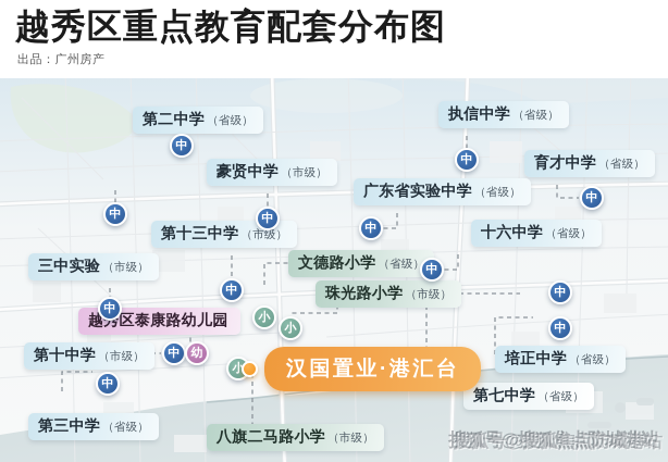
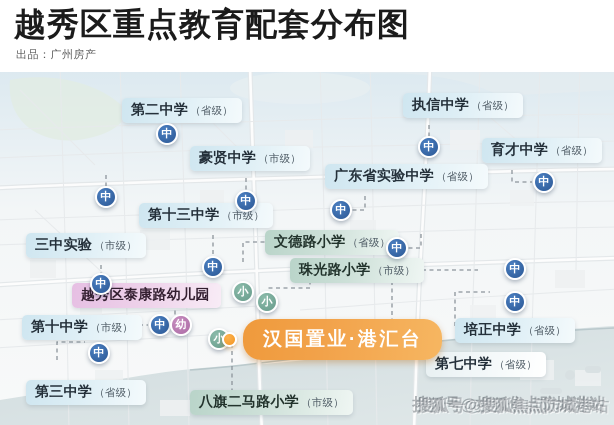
  越秀区重点教育配套分布图
  出品：广州房产
  第二中学 （省级）
  豪贤中学 （市级）
  执信中学 （省级）
  育才中学 （省级）
  广东省实验中学 （省级）
- 十六中学 （省级）
  第十三中学 （市级）
  三中实验 （市级）
  文德路小学 （省级）
  珠光路小学 （市级）
  越区泰康路幼儿园
  第十中学 （市级）
  培正中学 （省级）
  第七中学 （省级）
  第三中学 （省级）
  八旗二马路小学 （市级）
  汉国置业·港汇台
  中
  中
  中
  中
  中
  中
  中
  中
  中
  小
  小
  中
  幼
  小
  中
  中
  中
  搜狐号@搜狐焦点防城港站
  搜狐号@搜狐焦点防城港站
